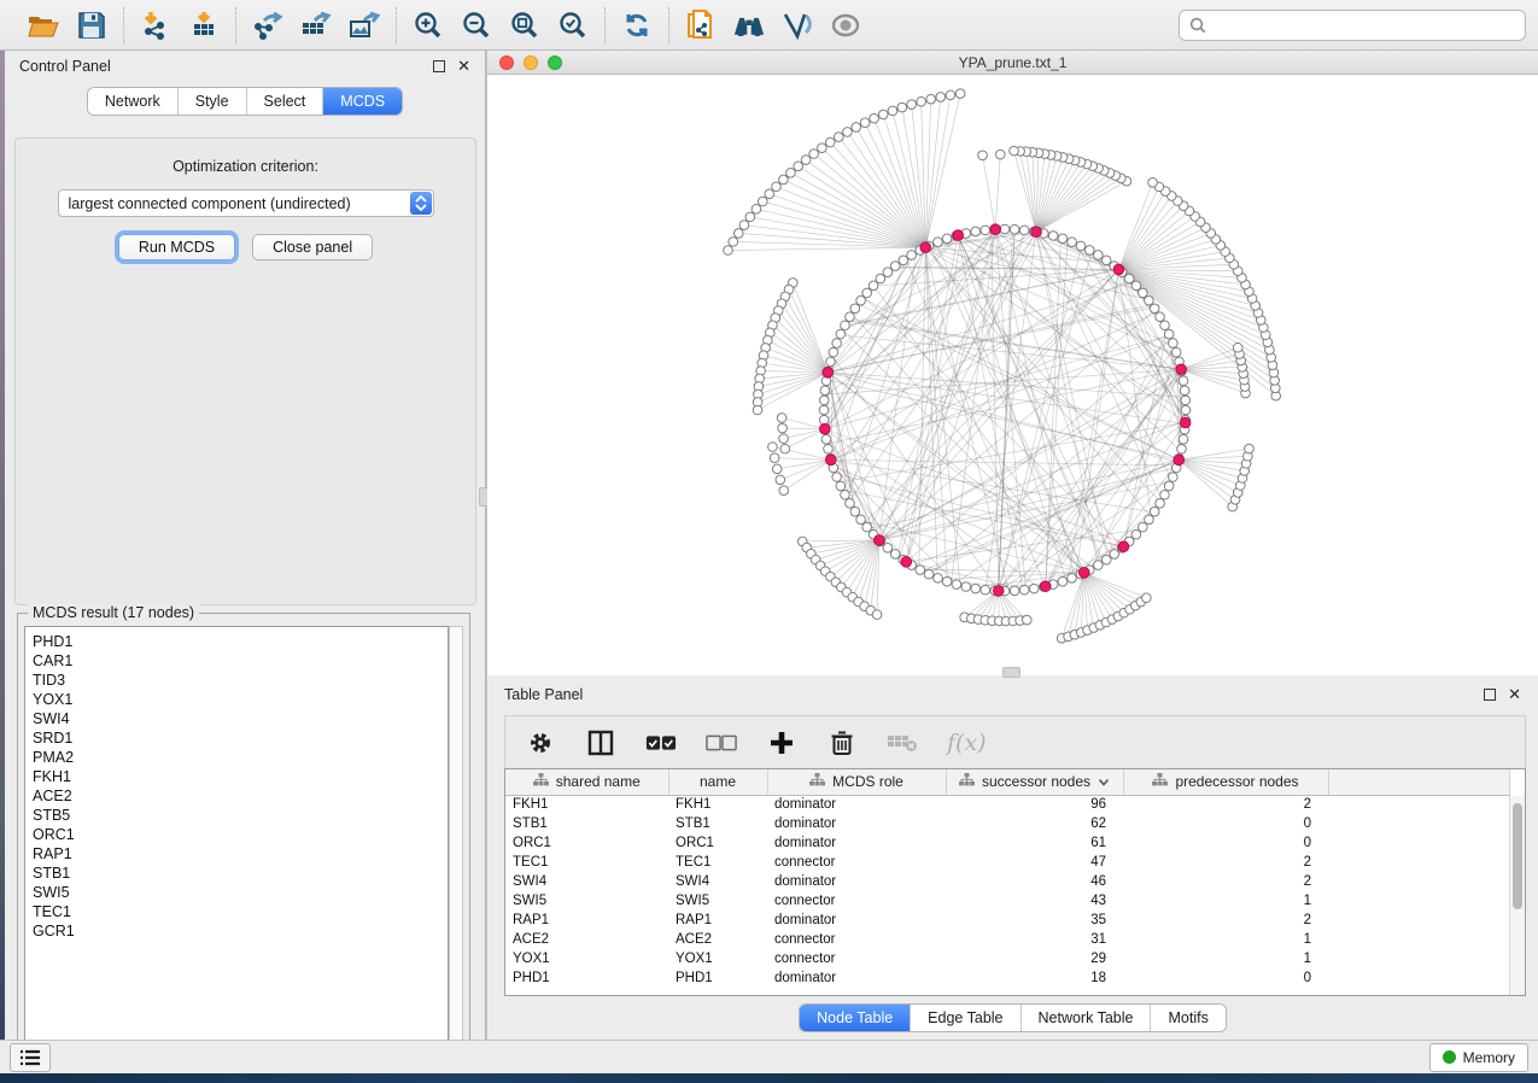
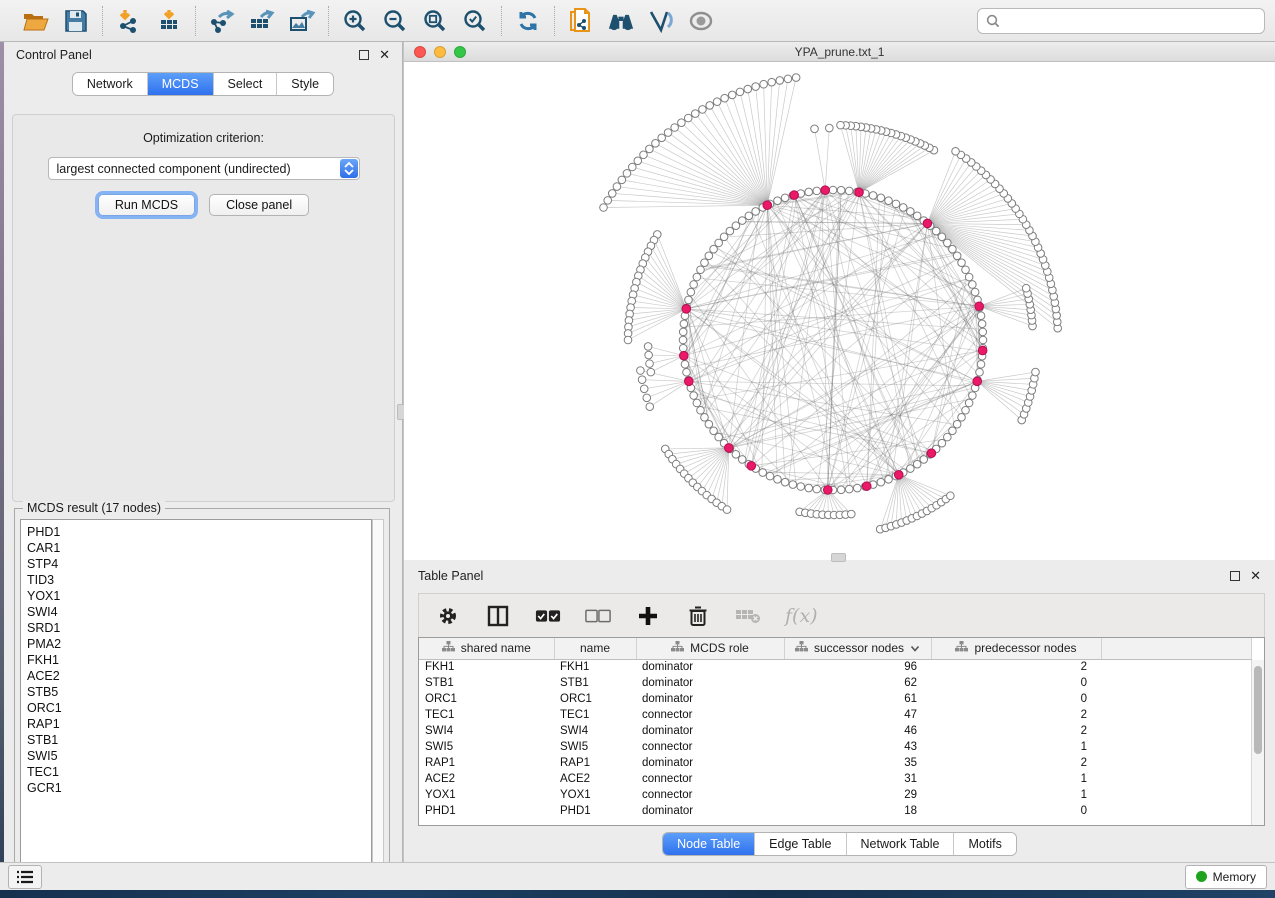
  Control Panel
  ✕
  Network
- Style
+ MCDS
  Select
- MCDS
+ Style
  Optimization criterion:
  largest connected component (undirected)
  Run MCDS
  Close panel
  MCDS result (17 nodes)
  PHD1
  CAR1
+ STP4
  TID3
  YOX1
  SWI4
  SRD1
  PMA2
  FKH1
  ACE2
  STB5
  ORC1
  RAP1
  STB1
  SWI5
  TEC1
  GCR1
  YPA_prune.txt_1
  Table Panel
  ✕
  f(x)
  shared name	name	MCDS role	successor nodes	predecessor nodes
  FKH1	FKH1	dominator	96	2
  STB1	STB1	dominator	62	0
  ORC1	ORC1	dominator	61	0
  TEC1	TEC1	connector	47	2
  SWI4	SWI4	dominator	46	2
  SWI5	SWI5	connector	43	1
  RAP1	RAP1	dominator	35	2
  ACE2	ACE2	connector	31	1
  YOX1	YOX1	connector	29	1
  PHD1	PHD1	dominator	18	0
  Node Table
  Edge Table
  Network Table
  Motifs
  Memory
